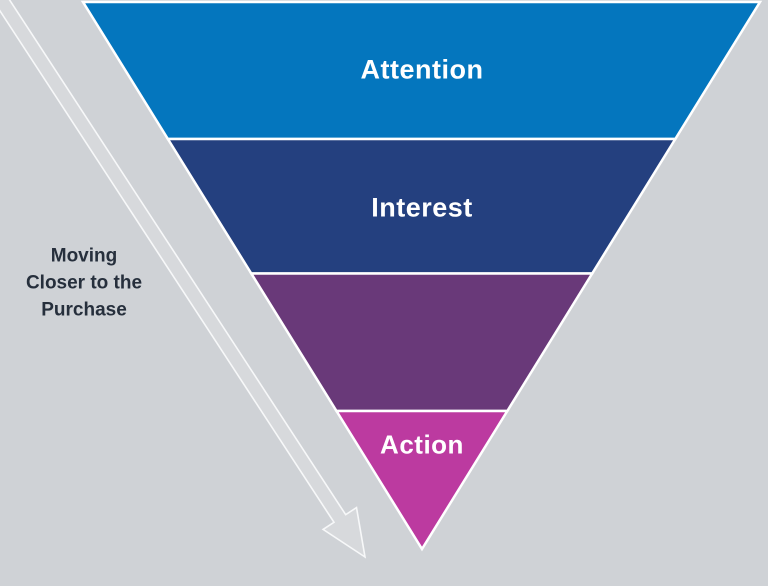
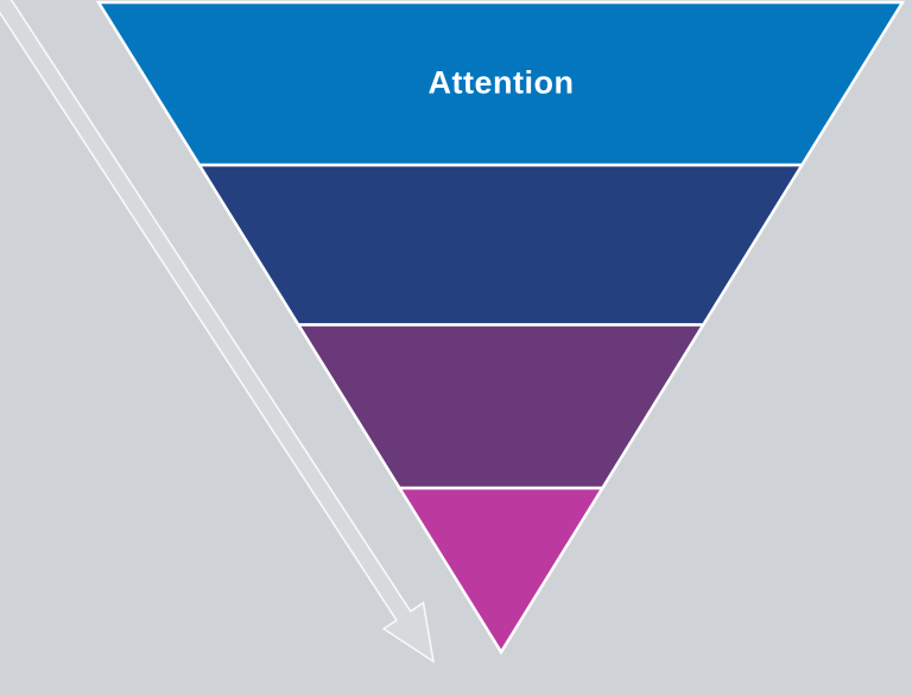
  Attention
- Interest
- Action
- Moving
- Closer to the
- Purchase
